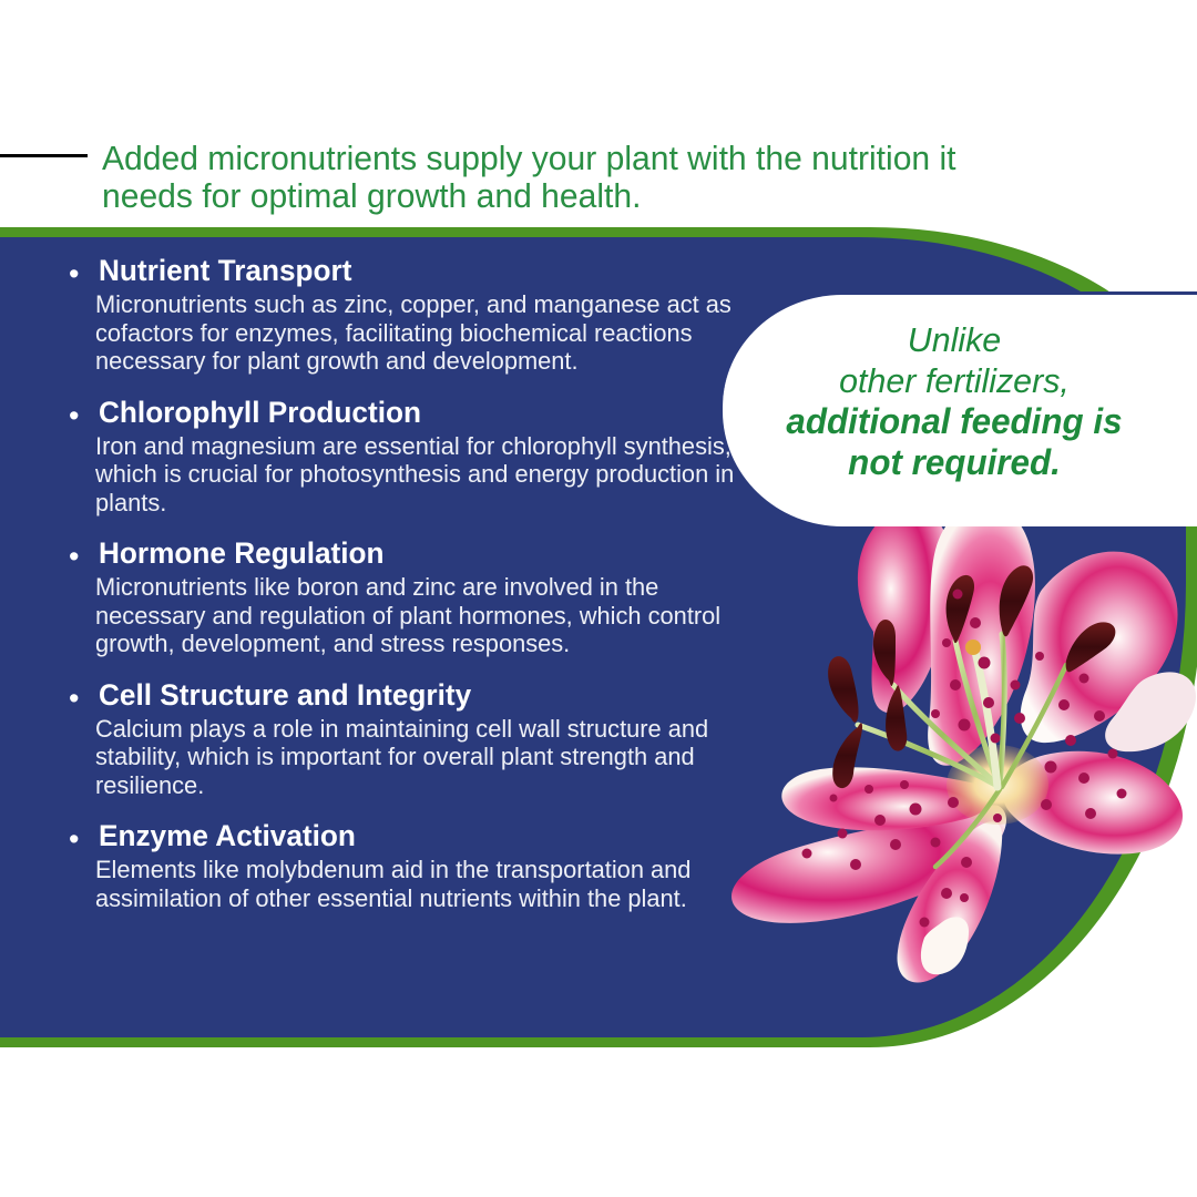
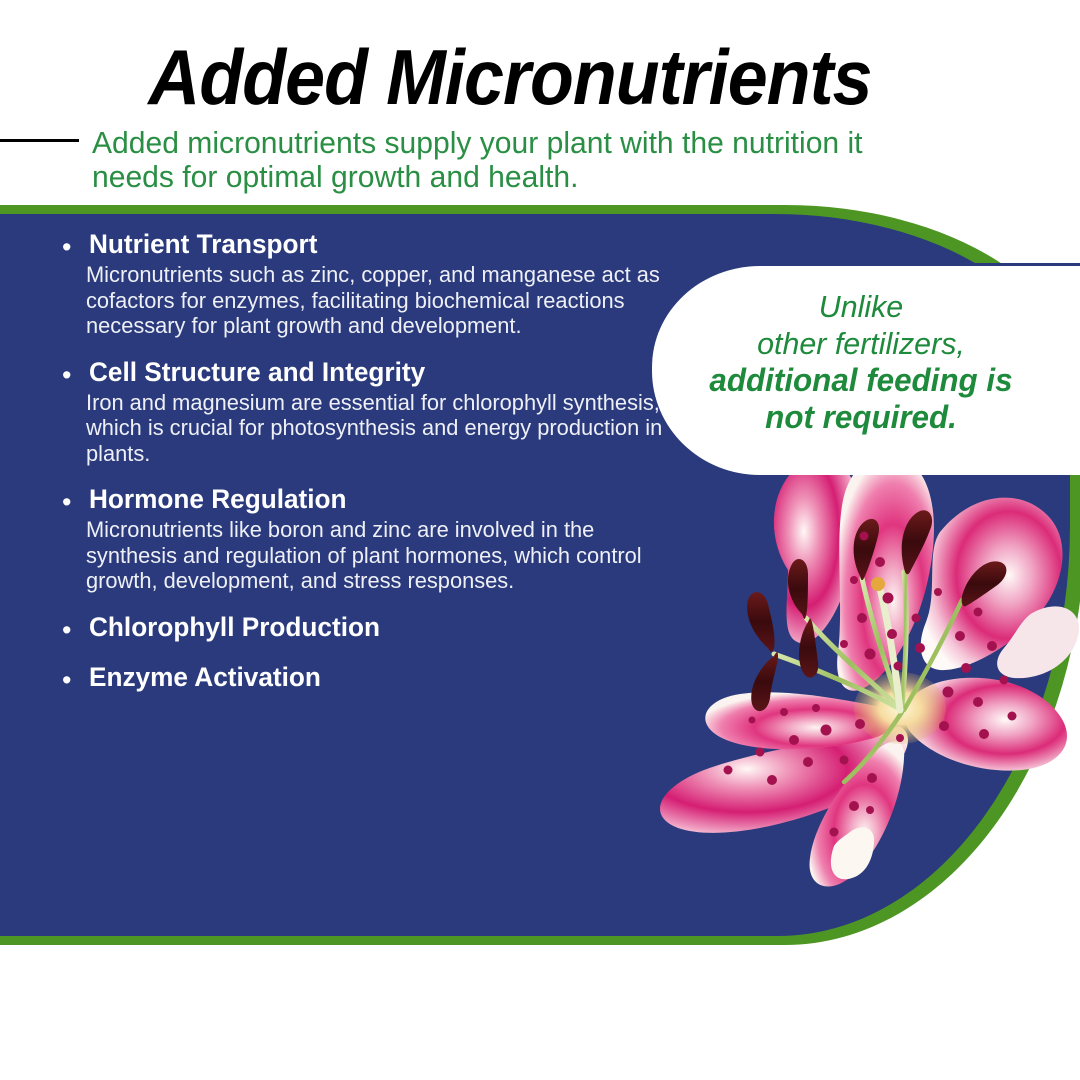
+ Added Micronutrients
  Added micronutrients supply your plant with the nutrition it needs for optimal growth and health.
  •
  Nutrient Transport
  Micronutrients such as zinc, copper, and manganese act as cofactors for enzymes, facilitating biochemical reactions necessary for plant growth and development.
  •
- Chlorophyll Production
+ Cell Structure and Integrity
  Iron and magnesium are essential for chlorophyll synthesis which is crucial for photosynthesis and energy production in plants.
  •
  Hormone Regulation
- Micronutrients like boron and zinc are involved in the necessary and regulation of plant hormones, which control growth, development, and stress responses.
+ Micronutrients like boron and zinc are involved in the synthesis and regulation of plant hormones, which control growth, development, and stress responses.
  •
- Cell Structure and Integrity
+ Chlorophyll Production
- Calcium plays a role in maintaining cell wall structure and stability, which is important for overall plant strength and resilience.
  •
  Enzyme Activation
- Elements like molybdenum aid in the transportation and assimilation of other essential nutrients within the plant.
  Unlike
  other fertilizers,
  additional feeding is
  not required.
